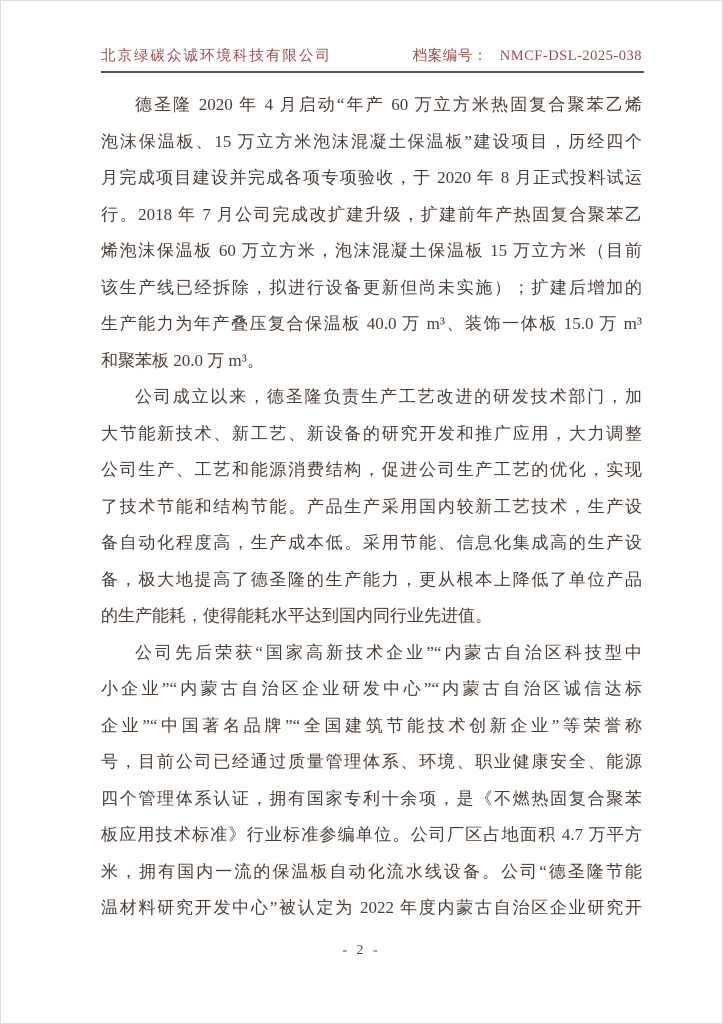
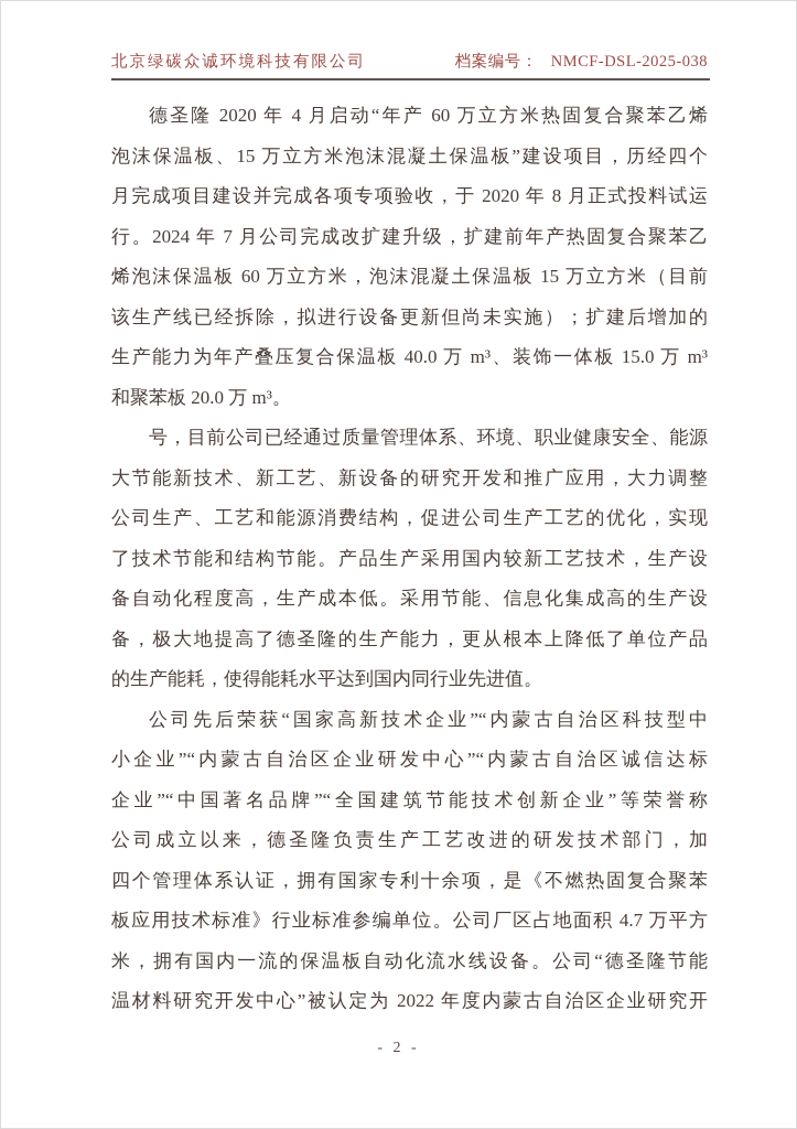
  北京绿碳众诚环境科技有限公司
  档案编号： NMCF-DSL-2025-038
  德圣隆 2020 年 4 月启动“年产 60 万立方米热固复合聚苯乙烯
  泡沫保温板、15 万立方米泡沫混凝土保温板”建设项目，历经四个
  月完成项目建设并完成各项专项验收，于 2020 年 8 月正式投料试运
- 行。2018 年 7 月公司完成改扩建升级，扩建前年产热固复合聚苯乙
+ 行。2024 年 7 月公司完成改扩建升级，扩建前年产热固复合聚苯乙
  烯泡沫保温板 60 万立方米，泡沫混凝土保温板 15 万立方米（目前
  该生产线已经拆除，拟进行设备更新但尚未实施）；扩建后增加的
  生产能力为年产叠压复合保温板 40.0 万 m³、装饰一体板 15.0 万 m³
  和聚苯板 20.0 万 m³。
- 公司成立以来，德圣隆负责生产工艺改进的研发技术部门，加
+ 号，目前公司已经通过质量管理体系、环境、职业健康安全、能源
  大节能新技术、新工艺、新设备的研究开发和推广应用，大力调整
  公司生产、工艺和能源消费结构，促进公司生产工艺的优化，实现
  了技术节能和结构节能。产品生产采用国内较新工艺技术，生产设
  备自动化程度高，生产成本低。采用节能、信息化集成高的生产设
  备，极大地提高了德圣隆的生产能力，更从根本上降低了单位产品
  的生产能耗，使得能耗水平达到国内同行业先进值。
  公司先后荣获“国家高新技术企业”“内蒙古自治区科技型中
  小企业”“内蒙古自治区企业研发中心”“内蒙古自治区诚信达标
  企业”“中国著名品牌”“全国建筑节能技术创新企业”等荣誉称
- 号，目前公司已经通过质量管理体系、环境、职业健康安全、能源
+ 公司成立以来，德圣隆负责生产工艺改进的研发技术部门，加
  四个管理体系认证，拥有国家专利十余项，是《不燃热固复合聚苯
  板应用技术标准》行业标准参编单位。公司厂区占地面积 4.7 万平方
  米，拥有国内一流的保温板自动化流水线设备。公司“德圣隆节能
  温材料研究开发中心”被认定为 2022 年度内蒙古自治区企业研究开
  - 2 -
